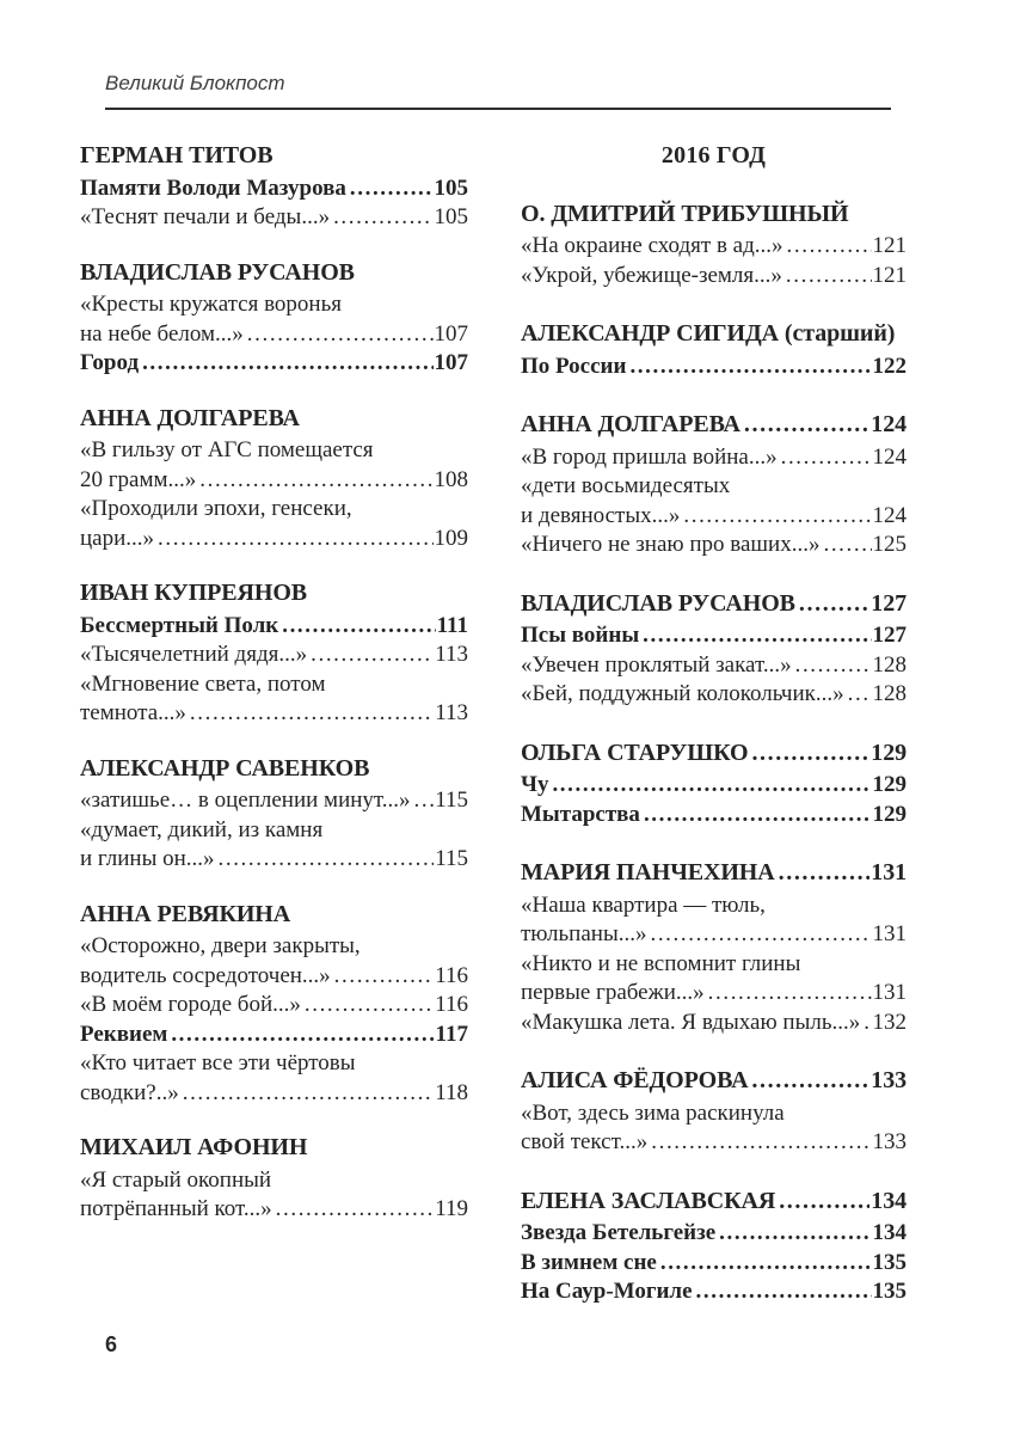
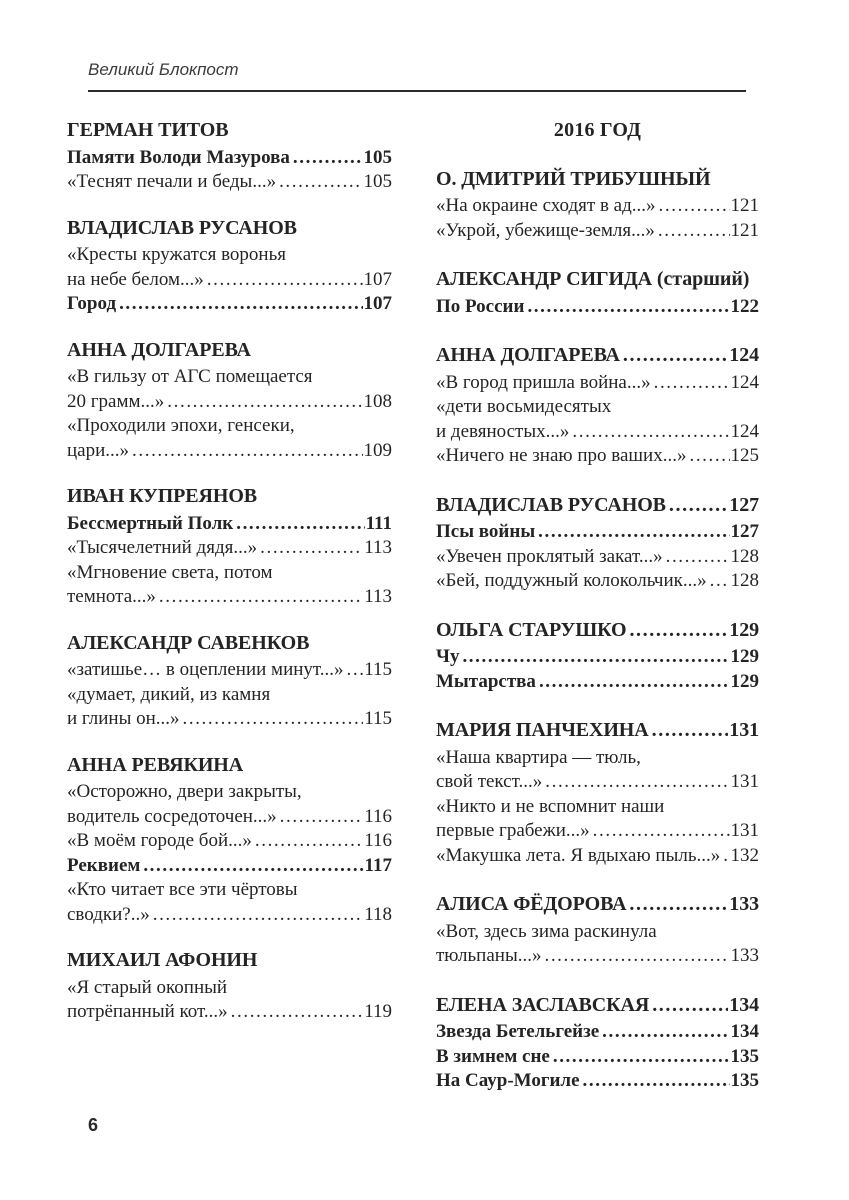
  Великий Блокпост
  ГЕРМАН ТИТОВ
  Памяти Володи Мазурова
  105
  «Теснят печали и беды...»
  105
  ВЛАДИСЛАВ РУСАНОВ
  «Кресты кружатся воронья
  на небе белом...»
  107
  Город
  107
  АННА ДОЛГАРЕВА
  «В гильзу от АГС помещается
  20 грамм...»
  108
  «Проходили эпохи, генсеки,
  цари...»
  109
  ИВАН КУПРЕЯНОВ
  Бессмертный Полк
  111
  «Тысячелетний дядя...»
  113
  «Мгновение света, потом
  темнота...»
  113
  АЛЕКСАНДР САВЕНКОВ
  «затишье… в оцеплении минут...»
  115
  «думает, дикий, из камня
  и глины он...»
  115
  АННА РЕВЯКИНА
  «Осторожно, двери закрыты,
  водитель сосредоточен...»
  116
  «В моём городе бой...»
  116
  Реквием
  117
  «Кто читает все эти чёртовы
  сводки?..»
  118
  МИХАИЛ АФОНИН
  «Я старый окопный
  потрёпанный кот...»
  119
  2016 ГОД
  О. ДМИТРИЙ ТРИБУШНЫЙ
  «На окраине сходят в ад...»
  121
  «Укрой, убежище-земля...»
  121
  АЛЕКСАНДР СИГИДА (старший)
  По России
  122
  АННА ДОЛГАРЕВА
  124
  «В город пришла война...»
  124
  «дети восьмидесятых
  и девяностых...»
  124
  «Ничего не знаю про ваших...»
  125
  ВЛАДИСЛАВ РУСАНОВ
  127
  Псы войны
  127
  «Увечен проклятый закат...»
  128
  «Бей, поддужный колокольчик...»
  128
  ОЛЬГА СТАРУШКО
  129
  Чу
  129
  Мытарства
  129
  МАРИЯ ПАНЧЕХИНА
  131
  «Наша квартира — тюль,
- тюльпаны...»
+ свой текст...»
  131
- «Никто и не вспомнит глины
+ «Никто и не вспомнит наши
  первые грабежи...»
  131
  «Макушка лета. Я вдыхаю пыль...»
  132
  АЛИСА ФЁДОРОВА
  133
  «Вот, здесь зима раскинула
- свой текст...»
+ тюльпаны...»
  133
  ЕЛЕНА ЗАСЛАВСКАЯ
  134
  Звезда Бетельгейзе
  134
  В зимнем сне
  135
  На Саур-Могиле
  135
  6
